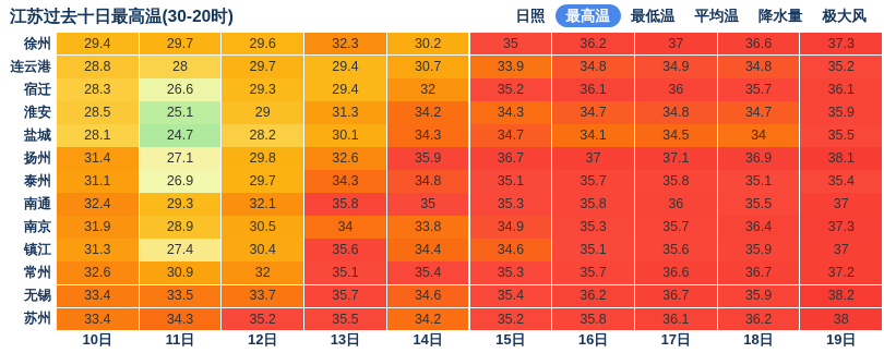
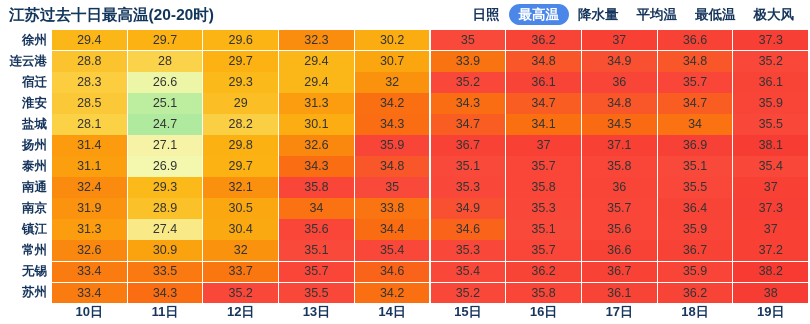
- 江苏过去十日最高温(30-20时)
+ 江苏过去十日最高温(20-20时)
  日照
  最高温
- 最低温
+ 降水量
  平均温
- 降水量
+ 最低温
  极大风
  徐州
  29.4
  29.7
  29.6
  32.3
  30.2
  35
  36.2
  37
  36.6
  37.3
  连云港
  28.8
  28
  29.7
  29.4
  30.7
  33.9
  34.8
  34.9
  34.8
  35.2
  宿迁
  28.3
  26.6
  29.3
  29.4
  32
  35.2
  36.1
  36
  35.7
  36.1
  淮安
  28.5
  25.1
  29
  31.3
  34.2
  34.3
  34.7
  34.8
  34.7
  35.9
  盐城
  28.1
  24.7
  28.2
  30.1
  34.3
  34.7
  34.1
  34.5
  34
  35.5
  扬州
  31.4
  27.1
  29.8
  32.6
  35.9
  36.7
  37
  37.1
  36.9
  38.1
  泰州
  31.1
  26.9
  29.7
  34.3
  34.8
  35.1
  35.7
  35.8
  35.1
  35.4
  南通
  32.4
  29.3
  32.1
  35.8
  35
  35.3
  35.8
  36
  35.5
  37
  南京
  31.9
  28.9
  30.5
  34
  33.8
  34.9
  35.3
  35.7
  36.4
  37.3
  镇江
  31.3
  27.4
  30.4
  35.6
  34.4
  34.6
  35.1
  35.6
  35.9
  37
  常州
  32.6
  30.9
  32
  35.1
  35.4
  35.3
  35.7
  36.6
  36.7
  37.2
  无锡
  33.4
  33.5
  33.7
  35.7
  34.6
  35.4
  36.2
  36.7
  35.9
  38.2
  苏州
  33.4
  34.3
  35.2
  35.5
  34.2
  35.2
  35.8
  36.1
  36.2
  38
  10日
  11日
  12日
  13日
  14日
  15日
  16日
  17日
  18日
  19日
